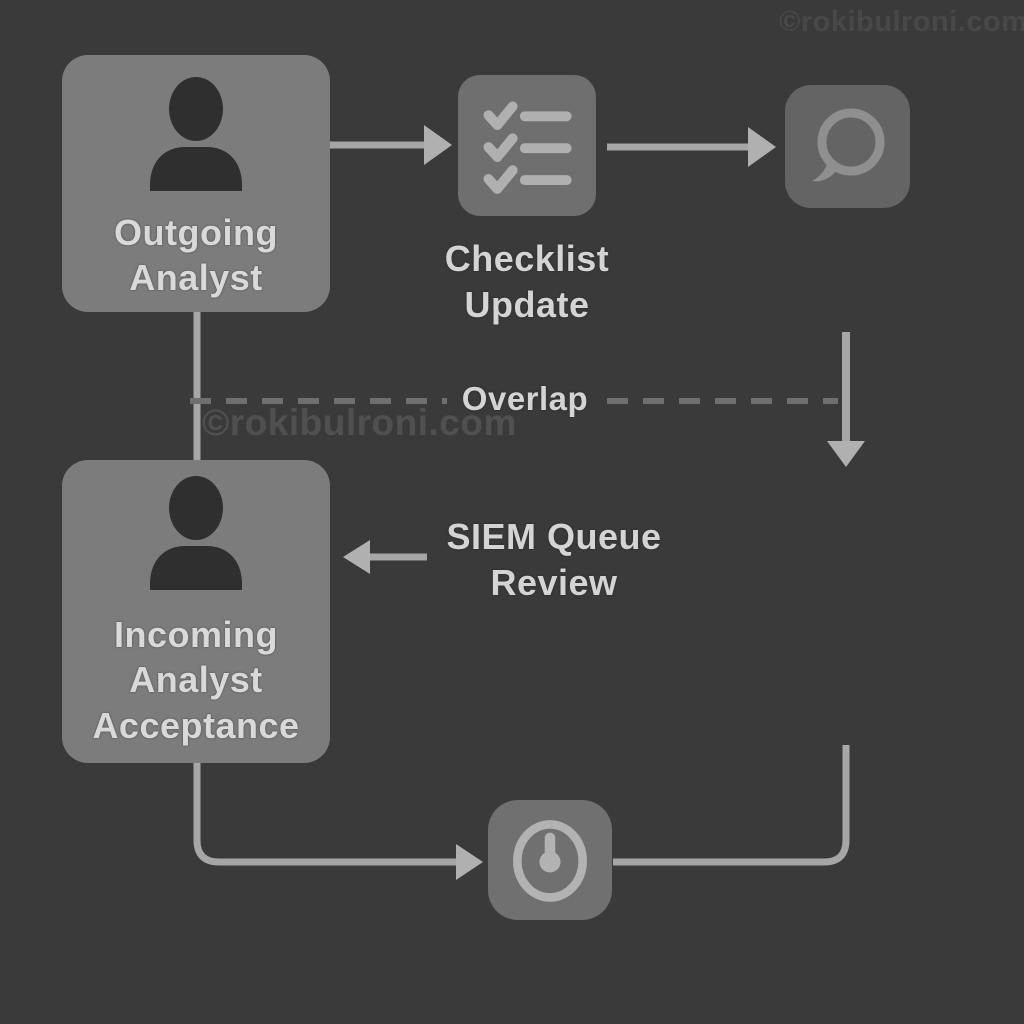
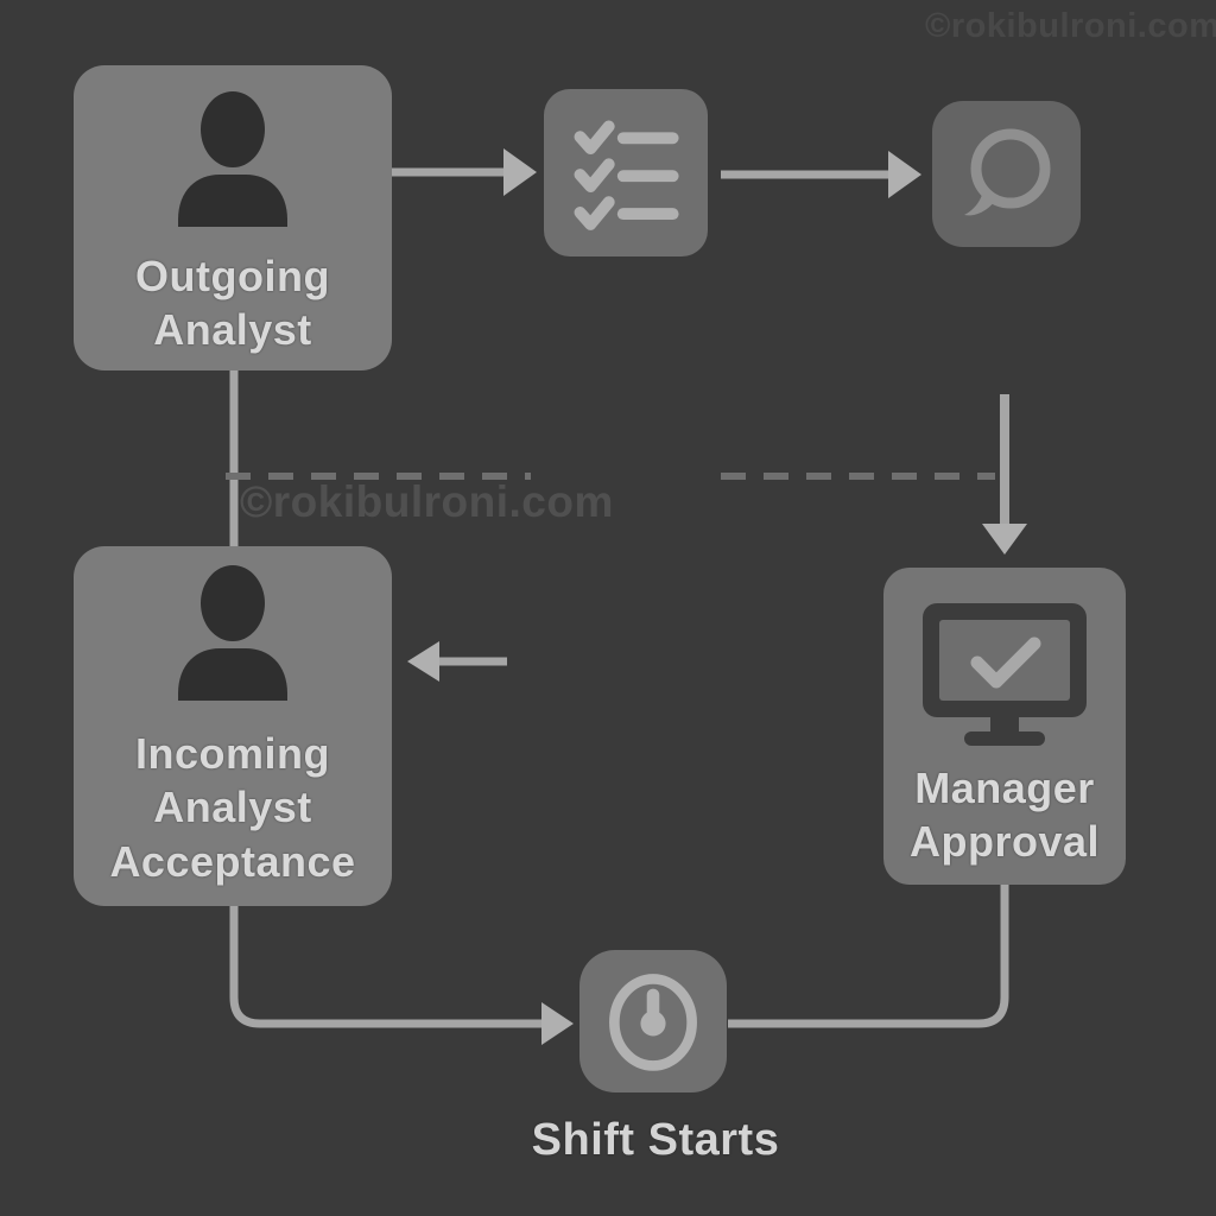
  Outgoing
  Analyst
- Checklist
- Update
- Overlap
- SIEM Queue
- Review
  Incoming
  Analyst
  Acceptance
+ Manager
+ Approval
+ Shift Starts
  ©rokibulroni.com
